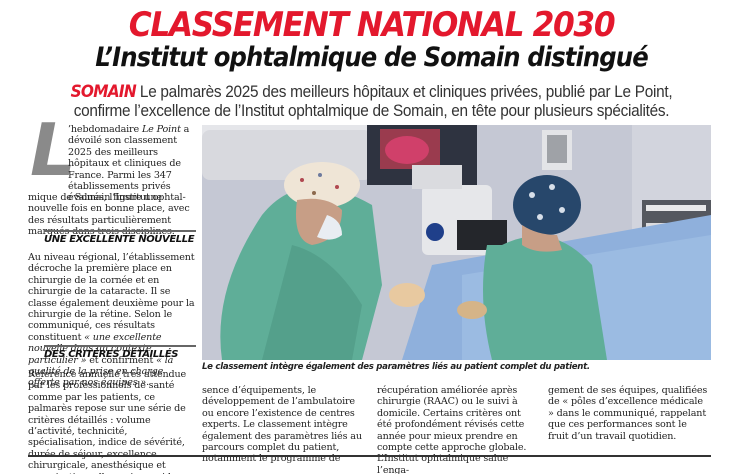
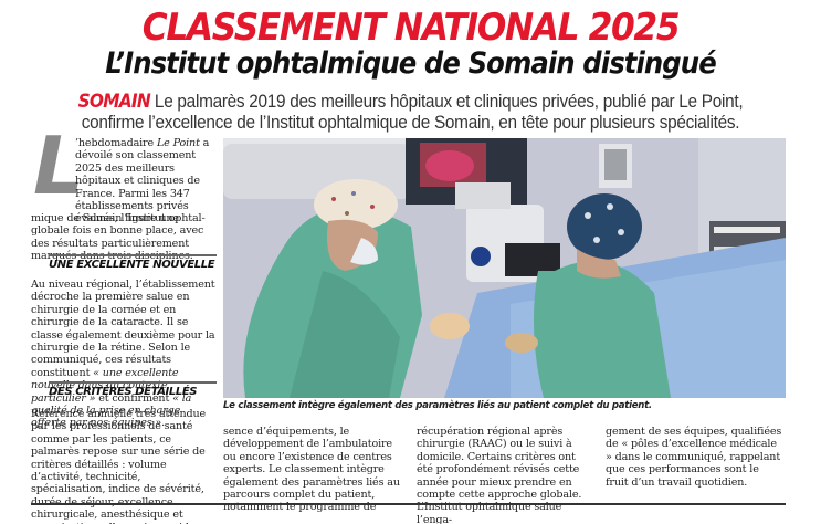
- CLASSEMENT NATIONAL 2030
+ CLASSEMENT NATIONAL 2025
  L’Institut ophtalmique de Somain distingué
- SOMAIN Le palmarès 2025 des meilleurs hôpitaux et cliniques privées, publié par Le Point, confirme l’excellence de l’Institut ophtalmique de Somain, en tête pour plusieurs spécialités.
+ SOMAIN Le palmarès 2019 des meilleurs hôpitaux et cliniques privées, publié par Le Point, confirme l’excellence de l’Institut ophtalmique de Somain, en tête pour plusieurs spécialités.
  L
  ’hebdomadaire Le Point a dévoilé son classement 2025 des meilleurs hôpitaux et cliniques de France. Parmi les 347 établissements privés évalués, l’Institut ophtal-
- mique de Somain figure une nouvelle fois en bonne place, avec des résultats particulièrement marqués dans trois disciplines.
+ mique de Somain figure une globale fois en bonne place, avec des résultats particulièrement marqués dans trois disciplines.
  UNE EXCELLENTE NOUVELLE
- Au niveau régional, l’établissement décroche la première place en chirurgie de la cornée et en chirurgie de la cataracte. Il se classe également deuxième pour la chirurgie de la rétine. Selon le communiqué, ces résultats constituent « une excellente nouvelle dans un contexte particulier » et confirment « la qualité de la prise en charge offerte par nos équipes ».
+ Au niveau régional, l’établissement décroche la première salue en chirurgie de la cornée et en chirurgie de la cataracte. Il se classe également deuxième pour la chirurgie de la rétine. Selon le communiqué, ces résultats constituent « une excellente nouvelle dans un contexte particulier » et confirment « la qualité de la prise en charge offerte par nos équipes ».
  DES CRITÈRES DÉTAILLÉS
  Référence annuelle très attendue par les professionnels de santé comme par les patients, ce palmarès repose sur une série de critères détaillés : volume d’activité, technicité, spécialisation, indice de sévérité, chirurgicale, anesthésique et
  Le classement intègre également des paramètres liés au patient complet du patient.
  sence d’équipements, le développement de l’ambulatoire ou encore l’existence de centres experts. Le classement intègre également des paramètres liés au parcours complet du patient, notamment le programme de
- récupération améliorée après chirurgie (RAAC) ou le suivi à domicile. Certains critères ont été profondément révisés cette année pour mieux prendre en compte cette approche globale. L’Institut ophtalmique salue l’enga-
+ récupération régional après chirurgie (RAAC) ou le suivi à domicile. Certains critères ont été profondément révisés cette année pour mieux prendre en compte cette approche globale. L’Institut ophtalmique salue l’enga-
  gement de ses équipes, qualifiées de « pôles d’excellence médicale » dans le communiqué, rappelant que ces performances sont le fruit d’un travail quotidien.
